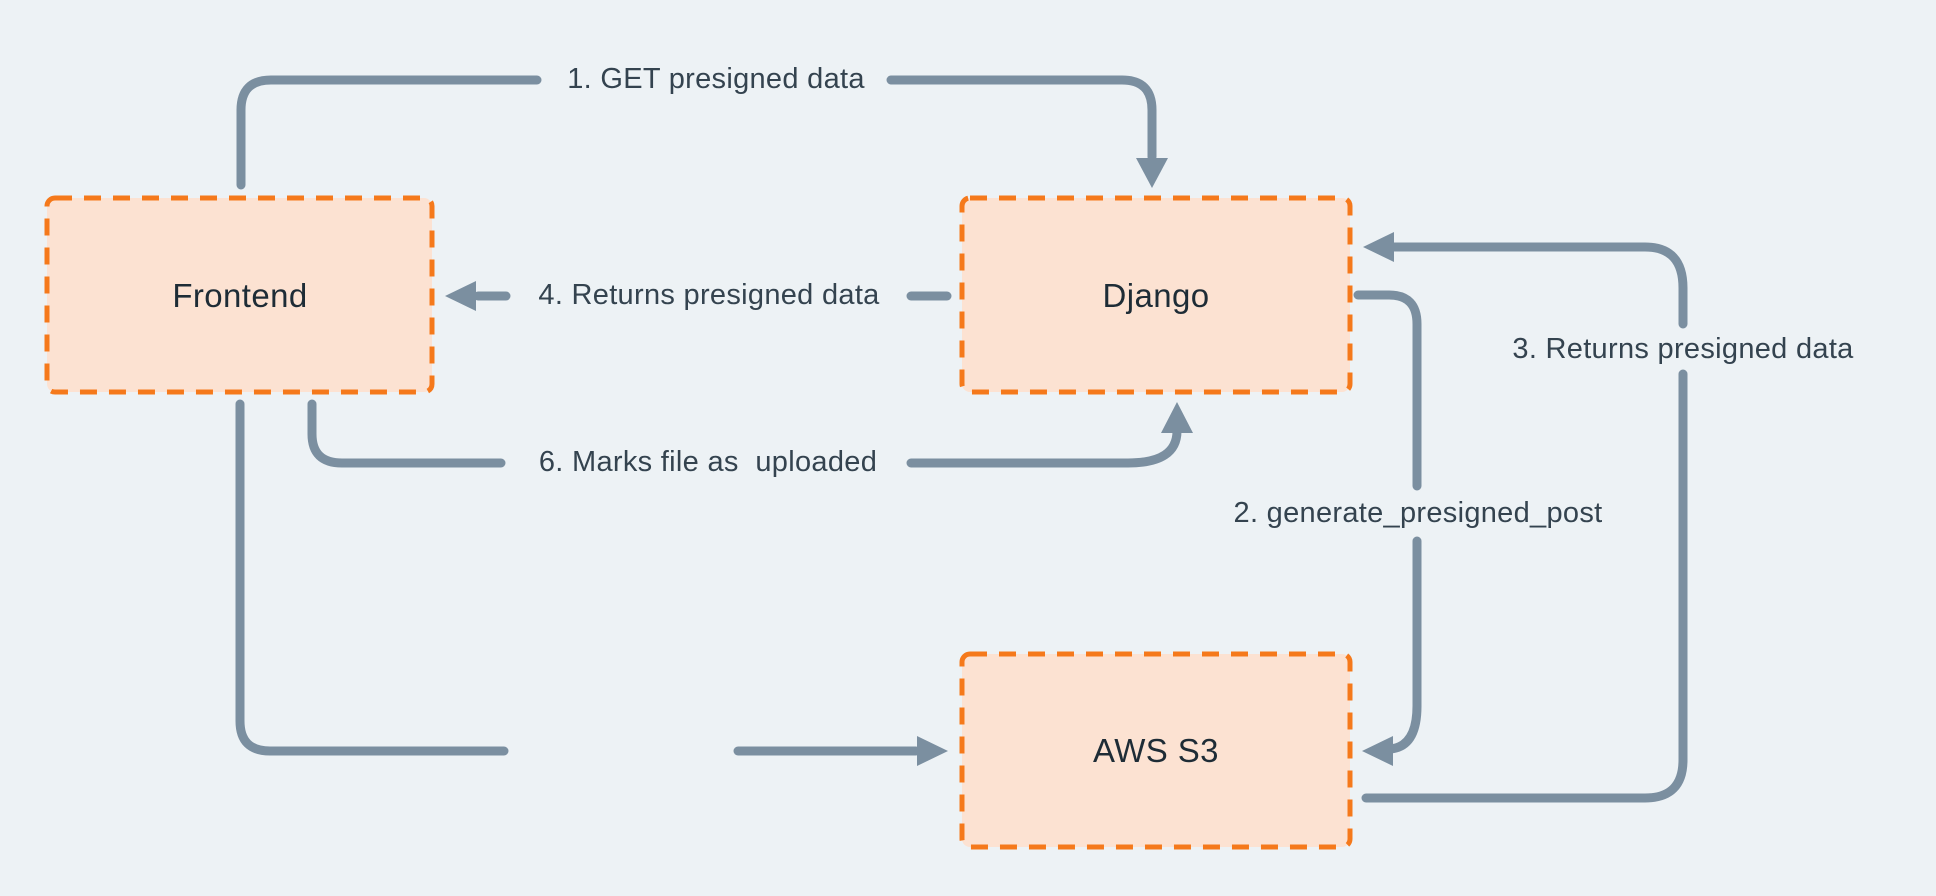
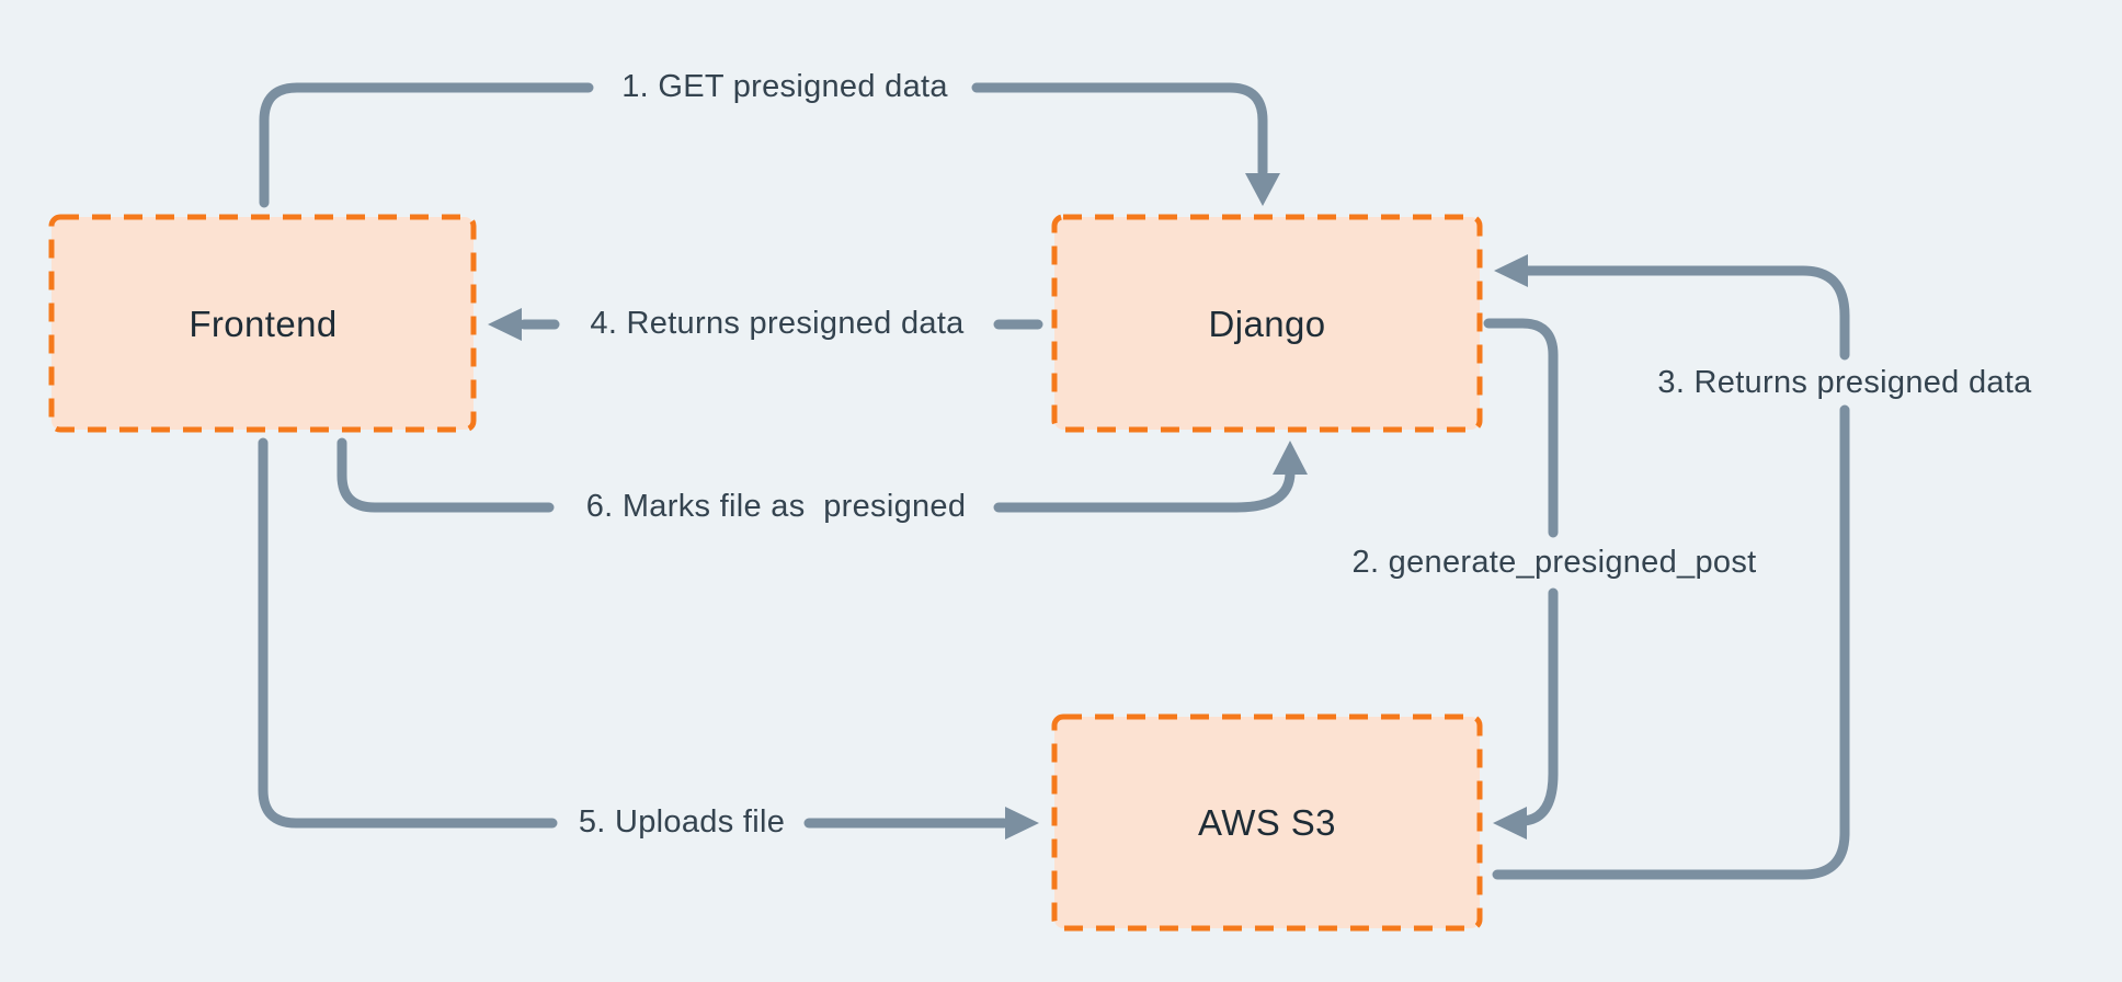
  Frontend
  Django
  AWS S3
  1. GET presigned data
  2. generate_presigned_post
  3. Returns presigned data
  4. Returns presigned data
+ 5. Uploads file
- 6. Marks file as uploaded
+ 6. Marks file as presigned
